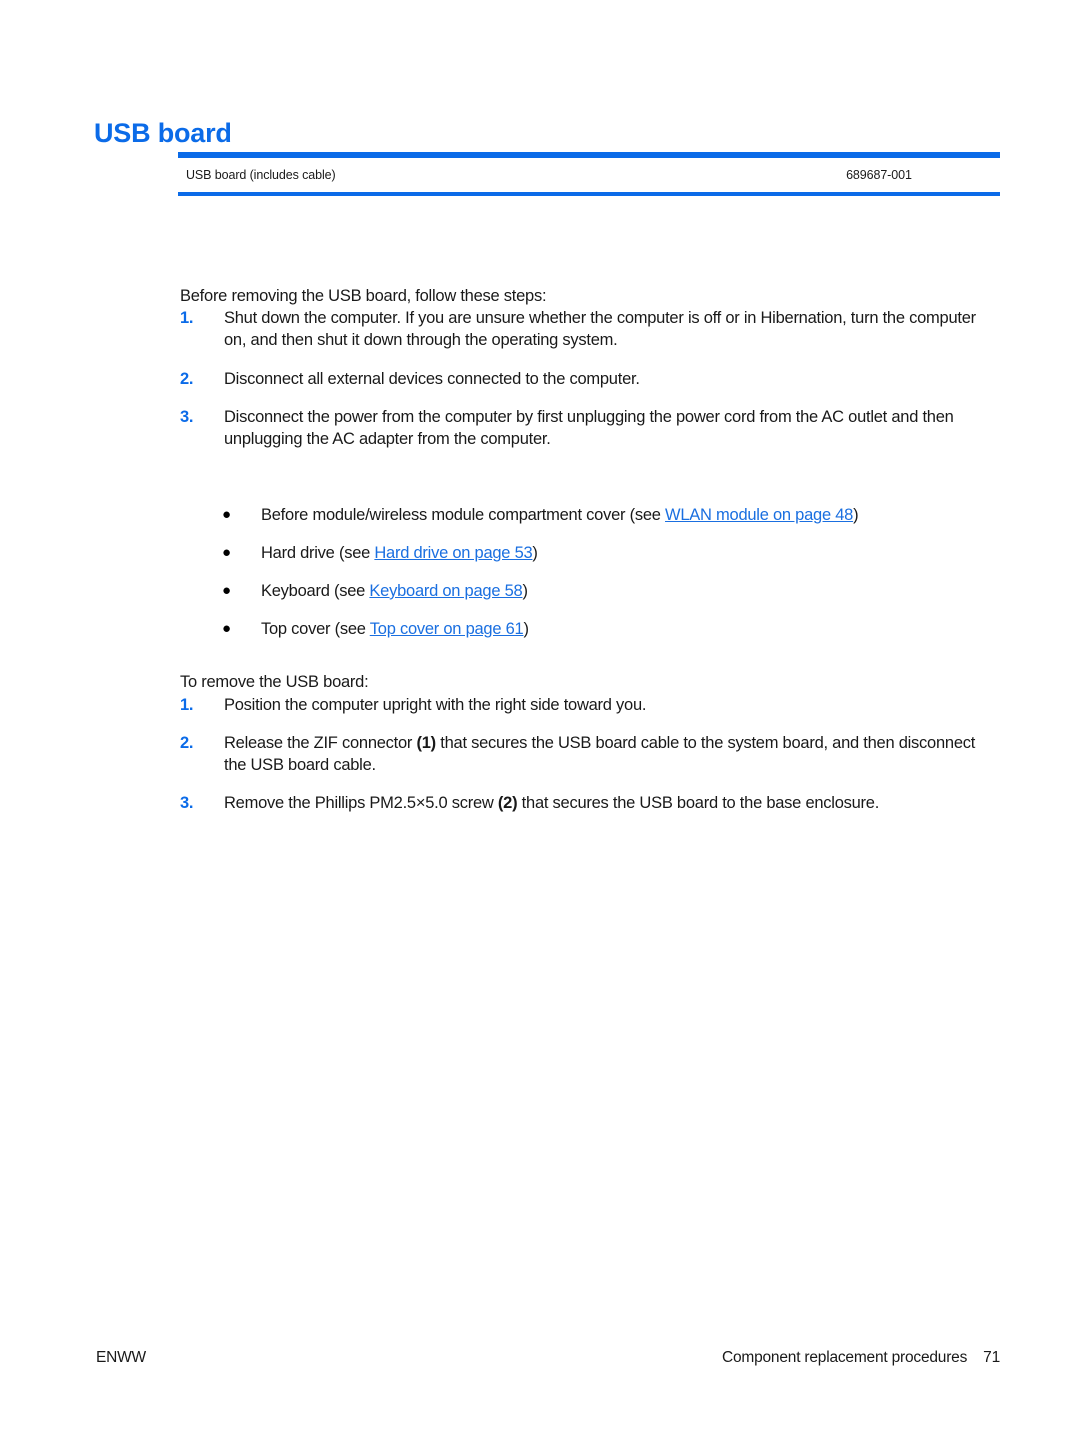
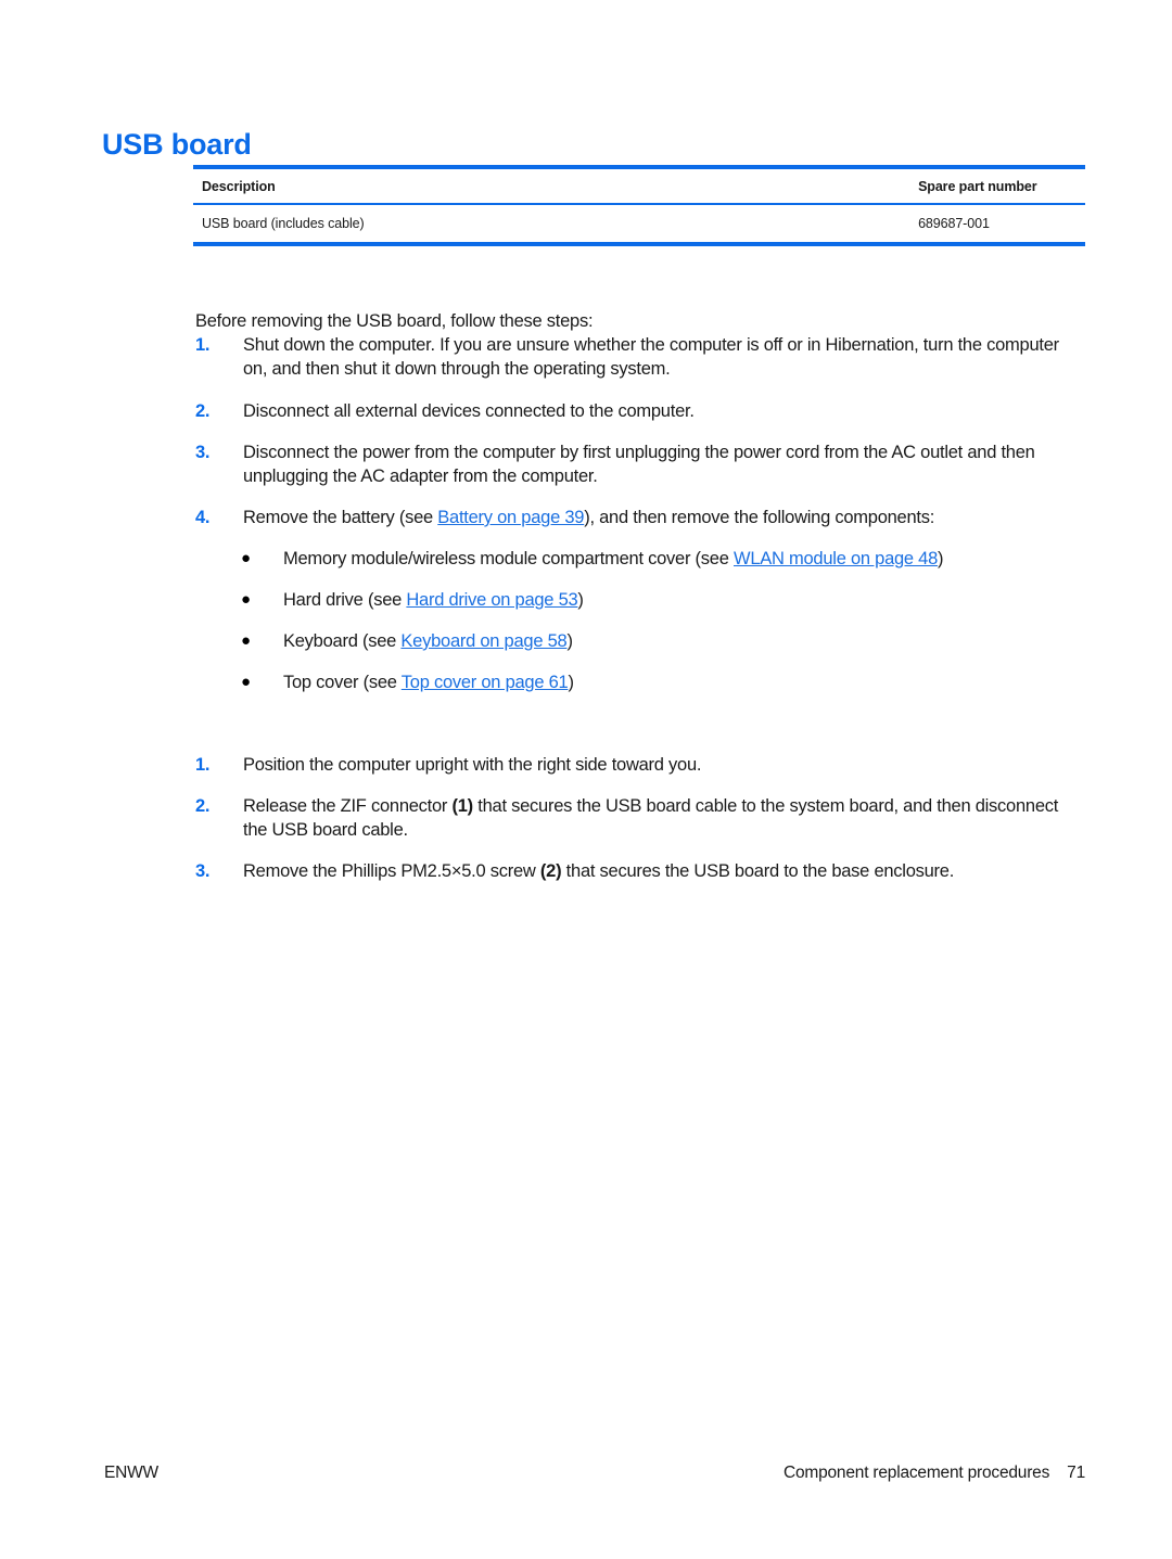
  USB board
+ Description
+ Spare part number
  USB board (includes cable)
  689687-001
  Before removing the USB board, follow these steps:
  1.
  Shut down the computer. If you are unsure whether the computer is off or in Hibernation, turn the computer on, and then shut it down through the operating system.
  2.
  Disconnect all external devices connected to the computer.
  3.
  Disconnect the power from the computer by first unplugging the power cord from the AC outlet and then unplugging the AC adapter from the computer.
+ 4.
+ Remove the battery (see Battery on page 39), and then remove the following components:
  ●
- Before module/wireless module compartment cover (see WLAN module on page 48)
+ Memory module/wireless module compartment cover (see WLAN module on page 48)
  ●
  Hard drive (see Hard drive on page 53)
  ●
  Keyboard (see Keyboard on page 58)
  ●
  Top cover (see Top cover on page 61)
- To remove the USB board:
  1.
  Position the computer upright with the right side toward you.
  2.
  Release the ZIF connector (1) that secures the USB board cable to the system board, and then disconnect the USB board cable.
  3.
  Remove the Phillips PM2.5×5.0 screw (2) that secures the USB board to the base enclosure.
  ENWW
  Component replacement procedures
  71
